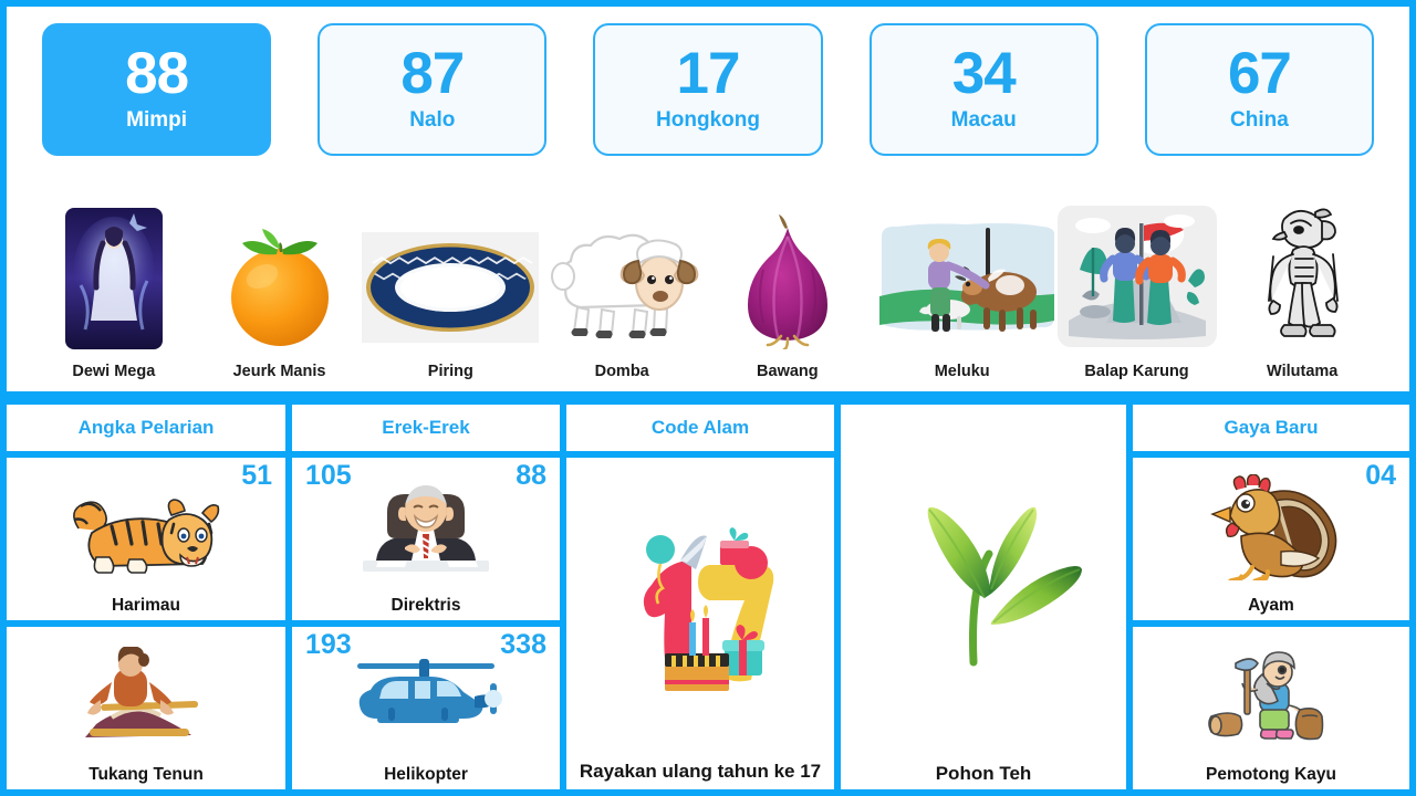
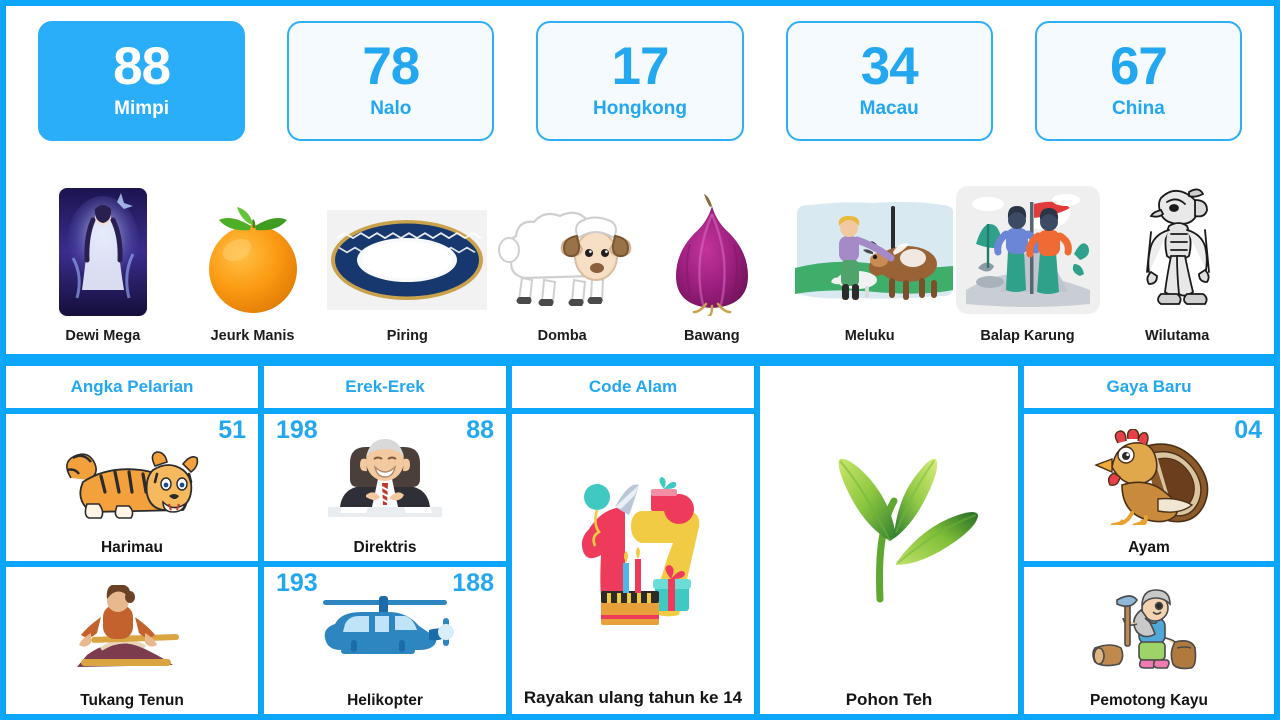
  88
  Mimpi
- 87
+ 78
  Nalo
  17
  Hongkong
  34
  Macau
  67
  China
  Dewi Mega
  Jeurk Manis
  Piring
  Domba
  Bawang
  Meluku
  Balap Karung
  Wilutama
  Angka Pelarian
  51
  Harimau
  Tukang Tenun
  Erek-Erek
- 105
+ 198
  88
  Direktris
  193
- 338
+ 188
  Helikopter
  Code Alam
- Rayakan ulang tahun ke 17
+ Rayakan ulang tahun ke 14
  Pohon Teh
  Gaya Baru
  04
  Ayam
  Pemotong Kayu
